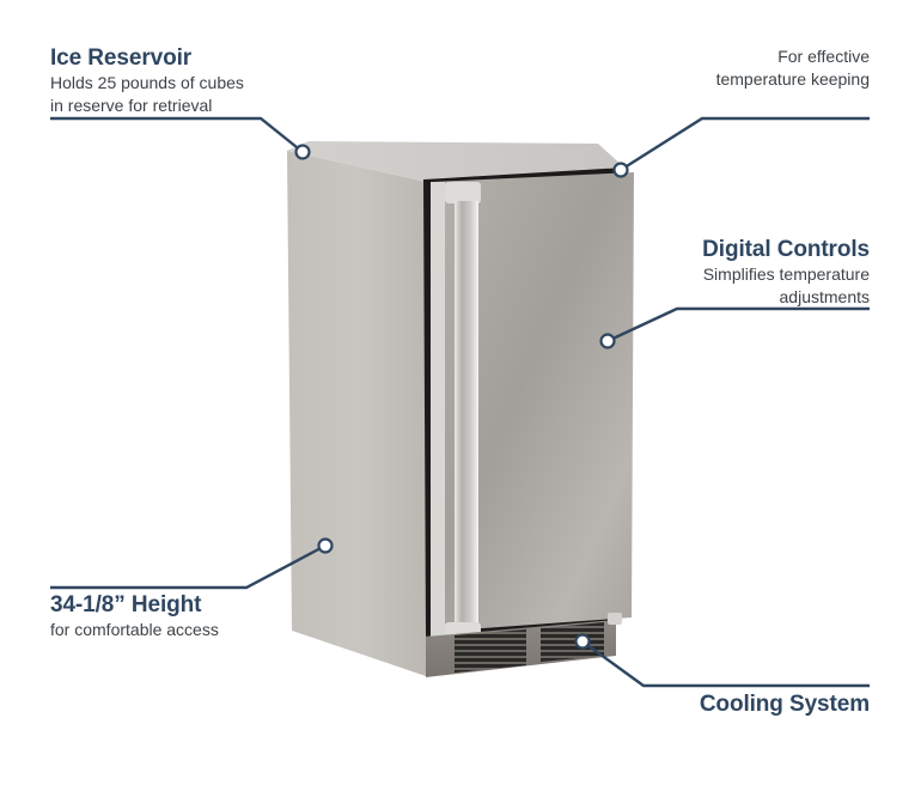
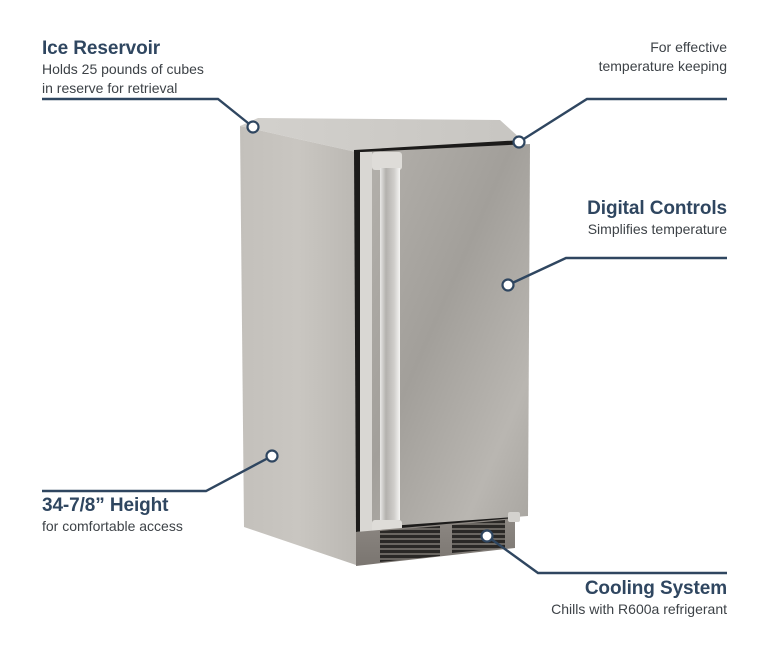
  Ice Reservoir
  Holds 25 pounds of cubes
  in reserve for retrieval
  For effective
  temperature keeping
  Digital Controls
  Simplifies temperature
- adjustments
- 34-1/8” Height
+ 34-7/8” Height
  for comfortable access
  Cooling System
+ Chills with R600a refrigerant
